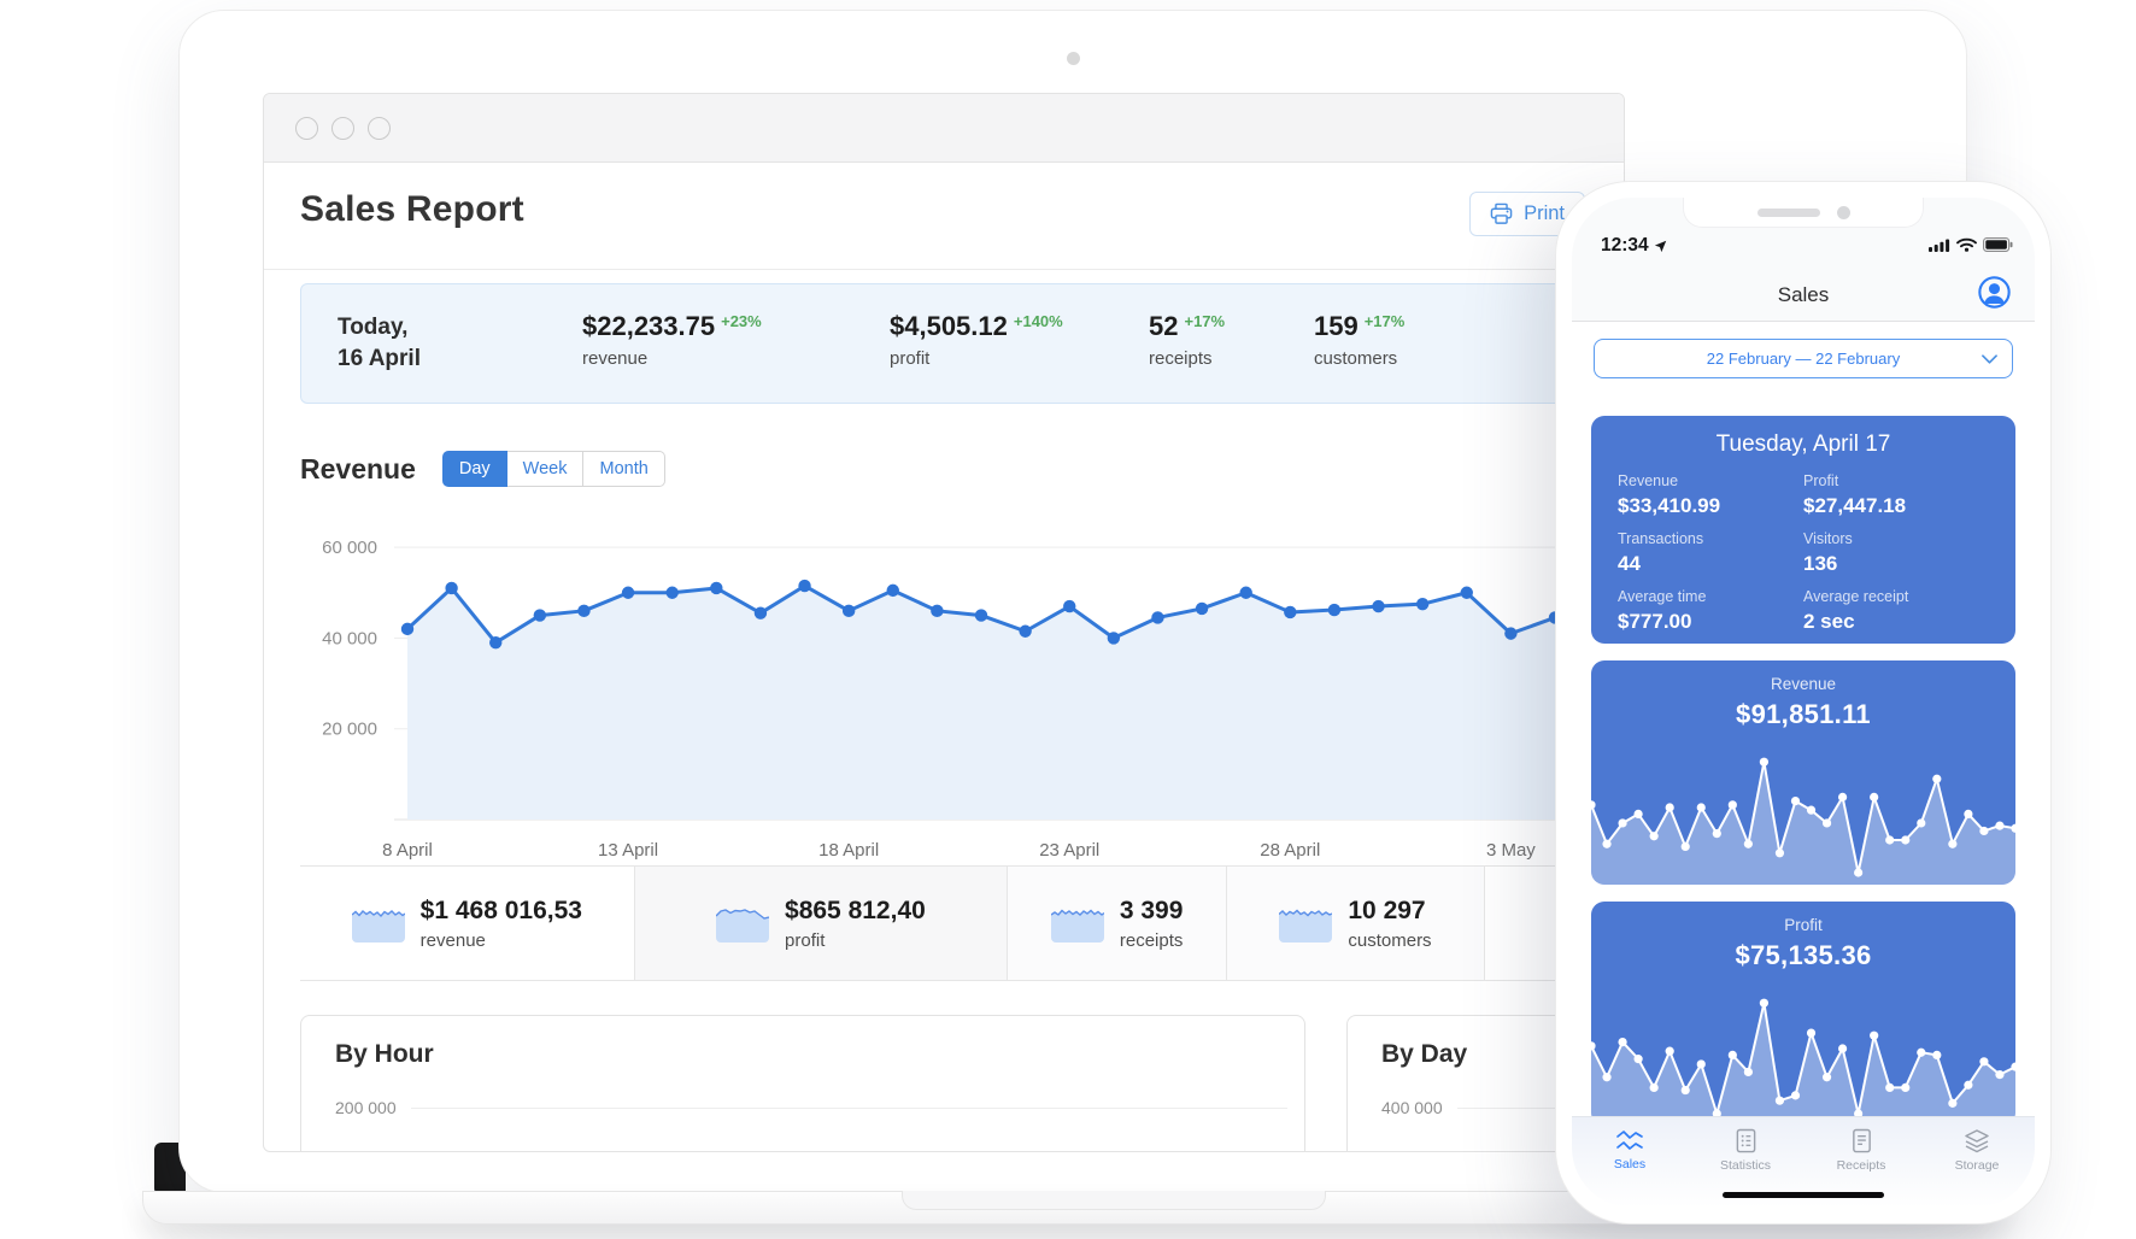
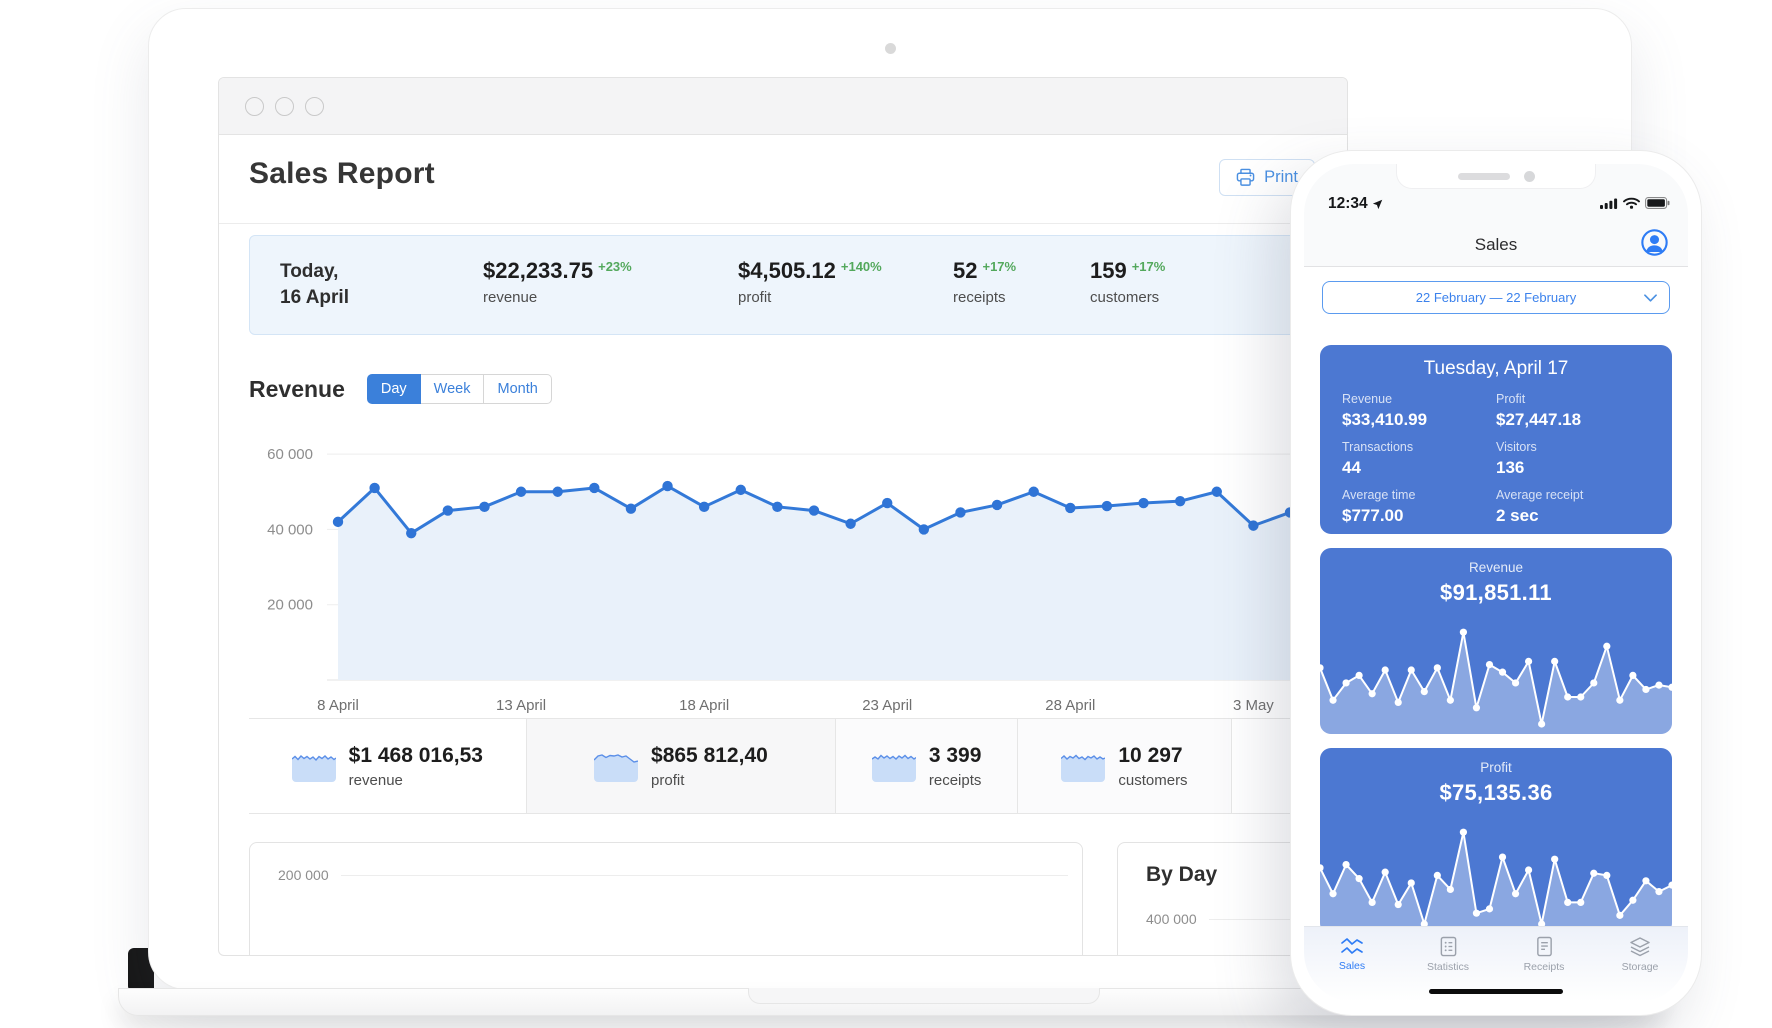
  Sales Report
  Print
  Today,
  16 April
  $22,233.75 +23%
  revenue
  $4,505.12 +140%
  profit
  52 +17%
  receipts
  159 +17%
  customers
  Revenue
  Day
  Week
  Month
  20 000
  40 000
  60 000
  8 April
  13 April
  18 April
  23 April
  28 April
  3 May
  $1 468 016,53
  revenue
  $865 812,40
  profit
  3 399
  receipts
  10 297
  customers
- By Hour
  200 000
  By Day
  400 000
  12:34
  Sales
  22 February — 22 February
  Tuesday, April 17
  Revenue
  $33,410.99
  Profit
  $27,447.18
  Transactions
  44
  Visitors
  136
  Average time
  $777.00
  Average receipt
  2 sec
  Revenue
  $91,851.11
  Profit
  $75,135.36
  Sales
  Statistics
  Receipts
  Storage
